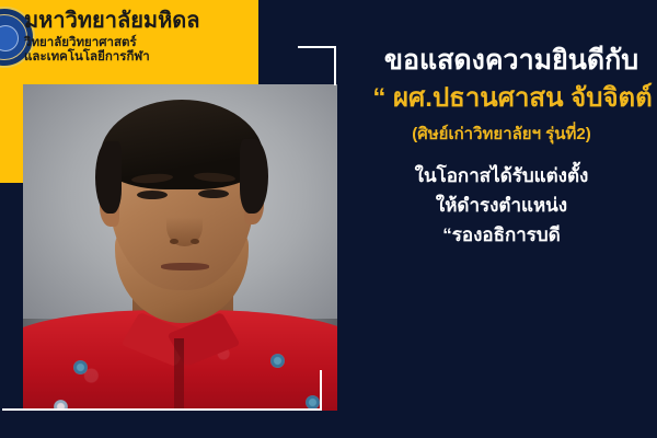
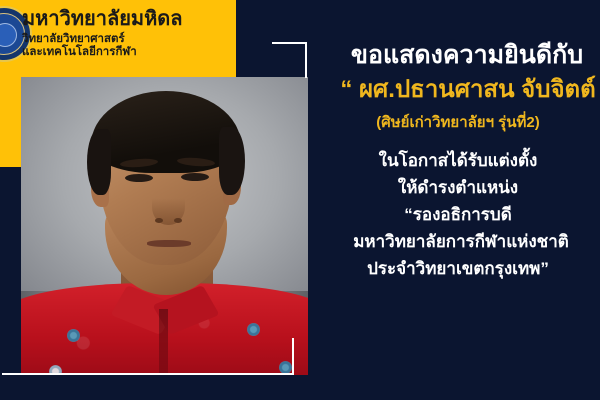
  มหาวิทยาลัยมหิดล
  วิทยาลัยวิทยาศาสตร์
  และเทคโนโลยีการกีฬา
  ขอแสดงความยินดีกับ
  “ ผศ.ปธานศาสน จับจิตต์
  (ศิษย์เก่าวิทยาลัยฯ รุ่นที่2)
  ในโอกาสได้รับแต่งตั้ง
  ให้ดำรงตำแหน่ง
  “รองอธิการบดี
+ มหาวิทยาลัยการกีฬาแห่งชาติ
+ ประจำวิทยาเขตกรุงเทพ”
